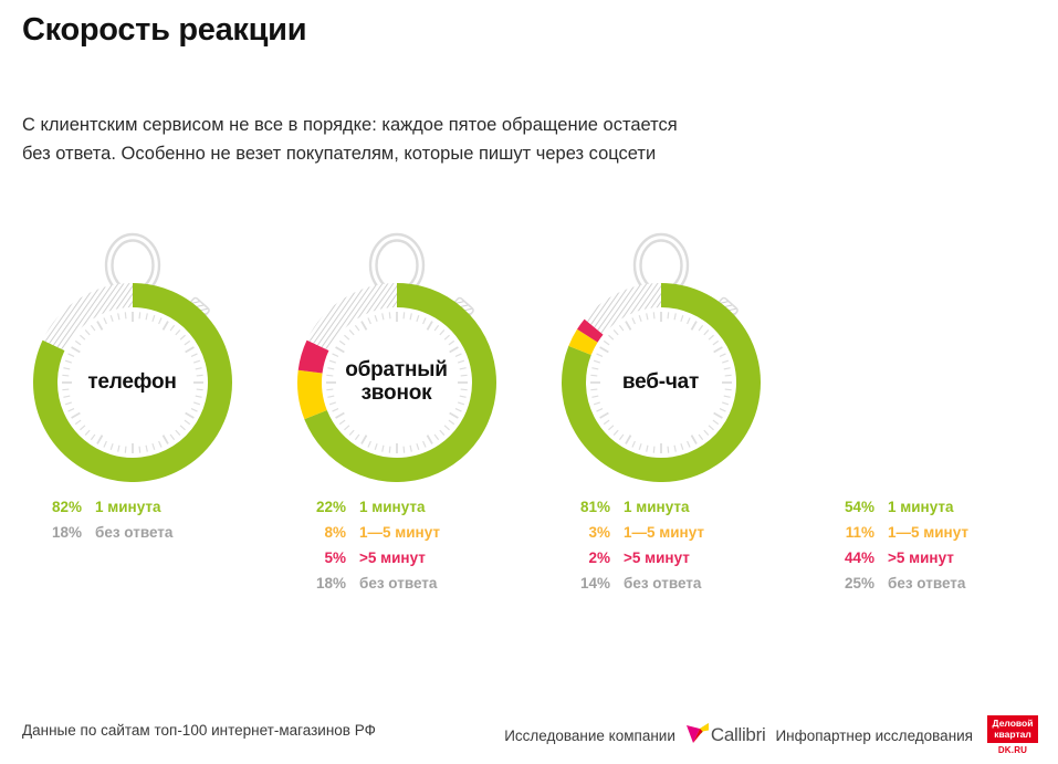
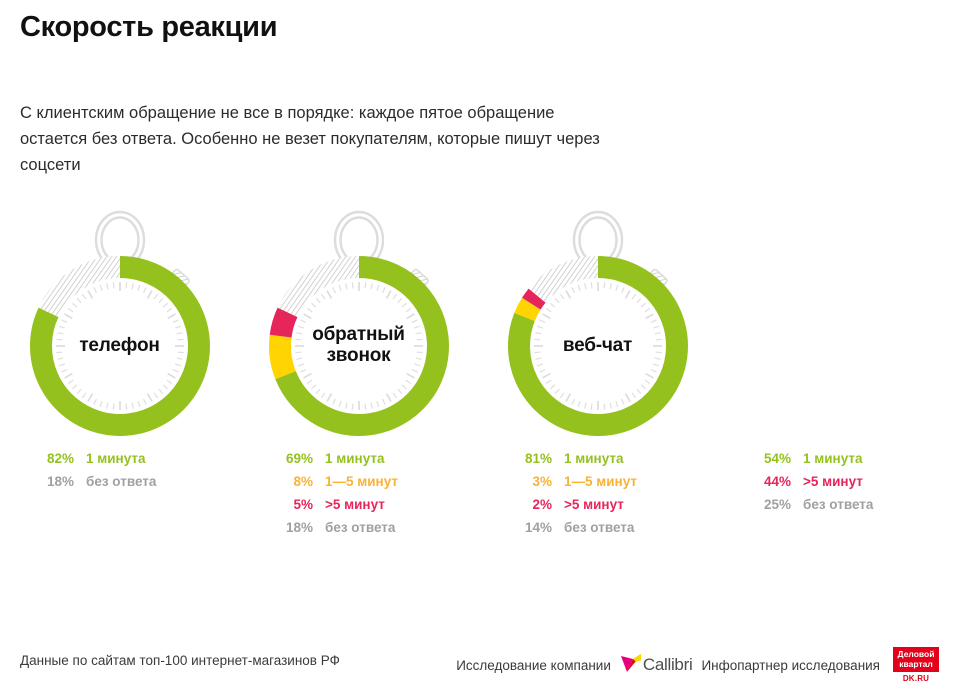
  Скорость реакции
- С клиентским сервисом не все в порядке: каждое пятое обращение остается без ответа. Особенно не везет покупателям, которые пишут через соцсети
+ С клиентским обращение не все в порядке: каждое пятое обращение остается без ответа. Особенно не везет покупателям, которые пишут через соцсети
  телефон
  обратный
  звонок
  веб-чат
  82%	1 минута
  18%	без ответа
- 22%	1 минута
+ 69%	1 минута
  8%	1—5 минут
  5%	>5 минут
  18%	без ответа
  81%	1 минута
  3%	1—5 минут
  2%	>5 минут
  14%	без ответа
  54%	1 минута
- 11%	1—5 минут
  44%	>5 минут
  25%	без ответа
  Данные по сайтам топ-100 интернет-магазинов РФ
  Исследование компании
  Callibri
  Инфопартнер исследования
  Деловой
  квартал
  DK.RU
